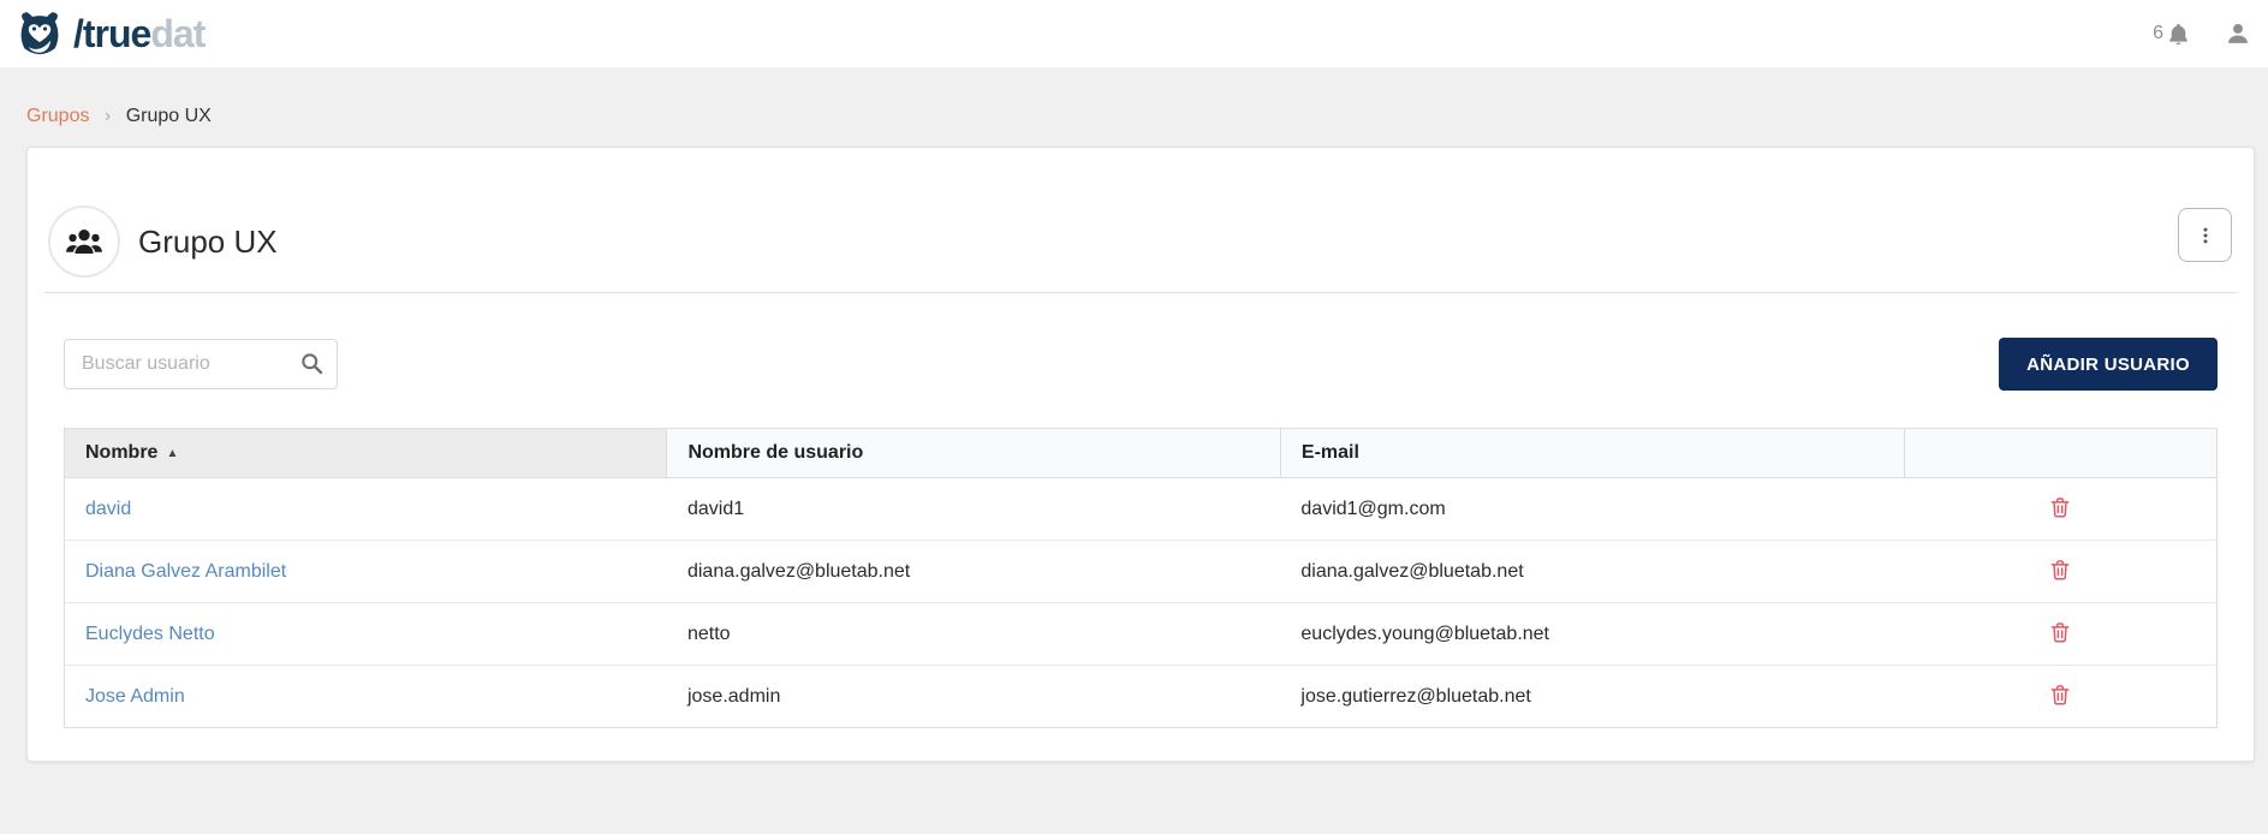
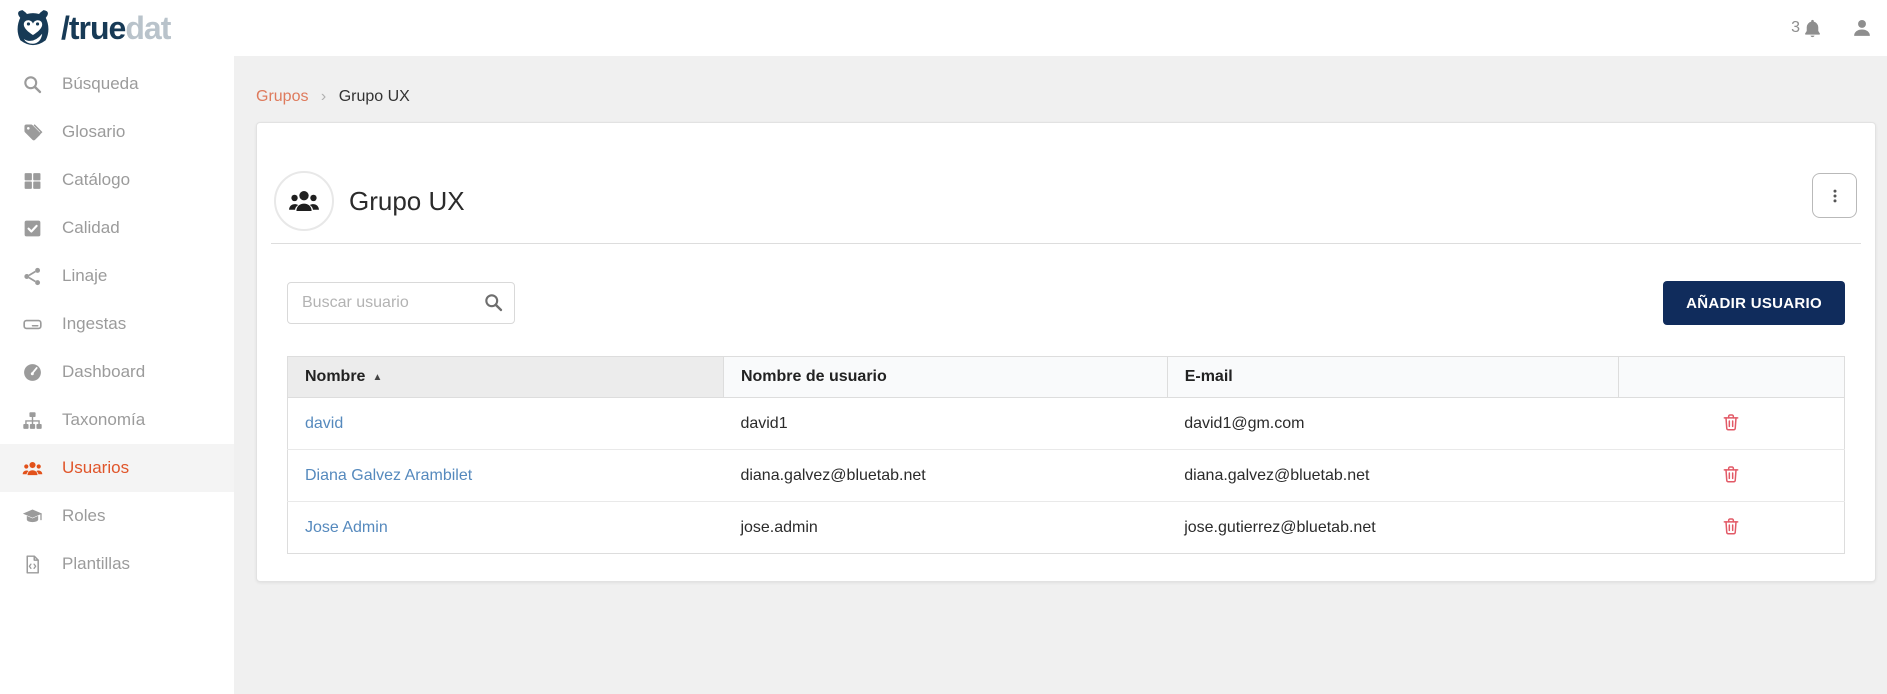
  /truedat
- 6
+ 3
+ Búsqueda
+ Glosario
+ Catálogo
+ Calidad
+ Linaje
+ Ingestas
+ Dashboard
+ Taxonomía
+ Usuarios
+ Roles
+ Plantillas
  Grupos › Grupo UX
  Grupo UX
  Buscar usuario
  AÑADIR USUARIO
  Nombre ▲	Nombre de usuario	E-mail
  david	david1	david1@gm.com
  Diana Galvez Arambilet	diana.galvez@bluetab.net	diana.galvez@bluetab.net
- Euclydes Netto	netto	euclydes.young@bluetab.net
  Jose Admin	jose.admin	jose.gutierrez@bluetab.net
